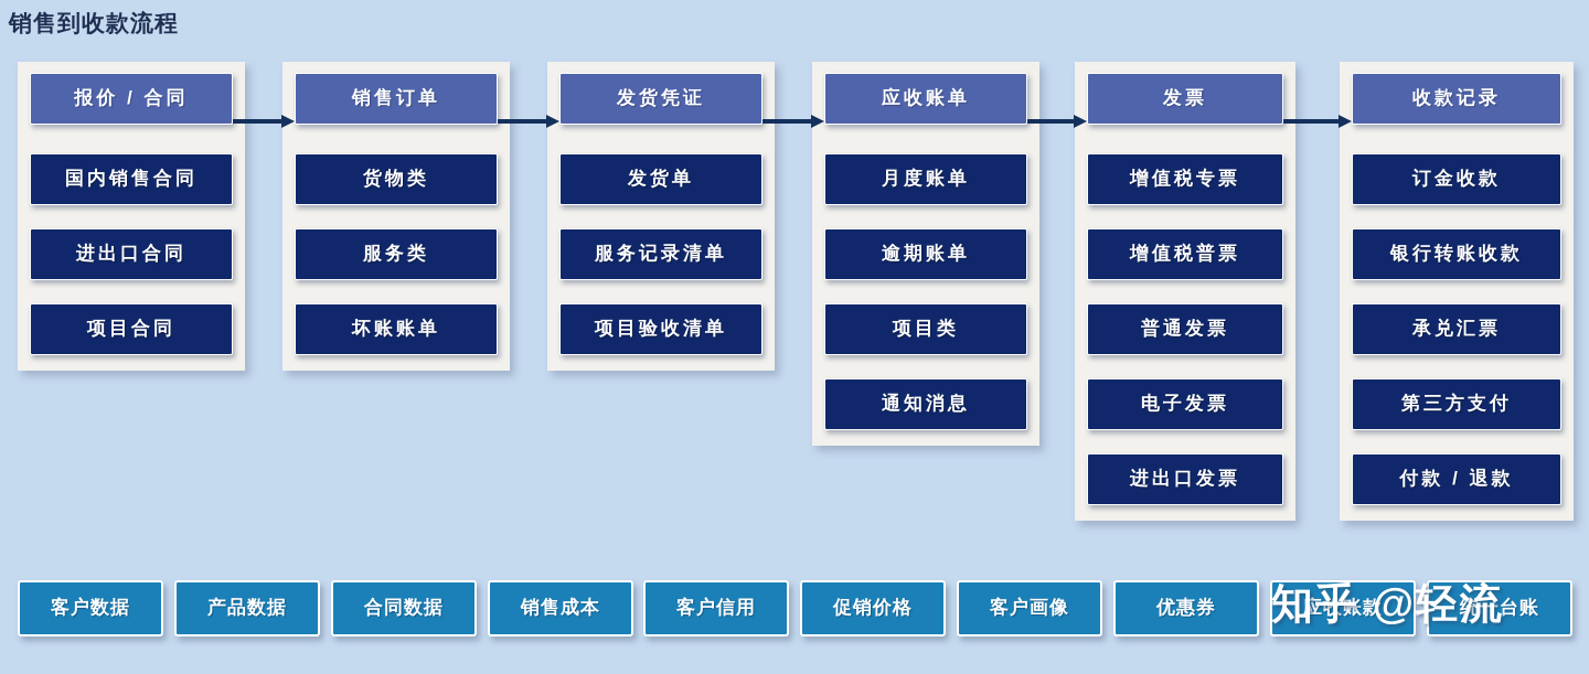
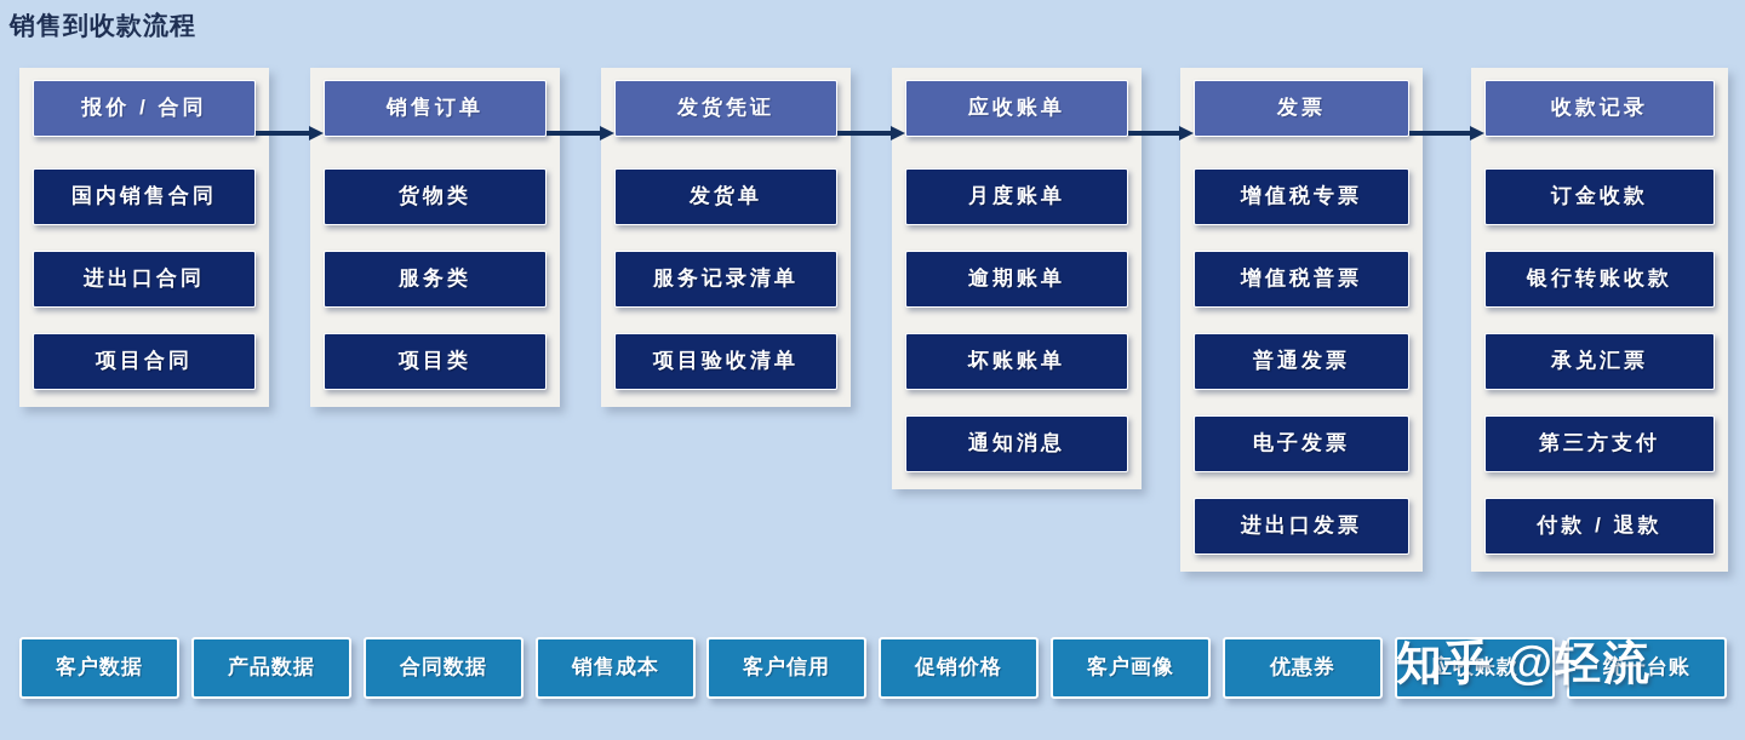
  销售到收款流程
  报价 / 合同
  国内销售合同
  进出口合同
  项目合同
  销售订单
  货物类
  服务类
- 坏账账单
+ 项目类
  发货凭证
  发货单
  服务记录清单
  项目验收清单
  应收账单
  月度账单
  逾期账单
- 项目类
+ 坏账账单
  通知消息
  发票
  增值税专票
  增值税普票
  普通发票
  电子发票
  进出口发票
  收款记录
  订金收款
  银行转账收款
  承兑汇票
  第三方支付
  付款 / 退款
  客户数据
  产品数据
  合同数据
  销售成本
  客户信用
  促销价格
  客户画像
  优惠券
  应收账款
  统一台账
  知乎
  @轻流
